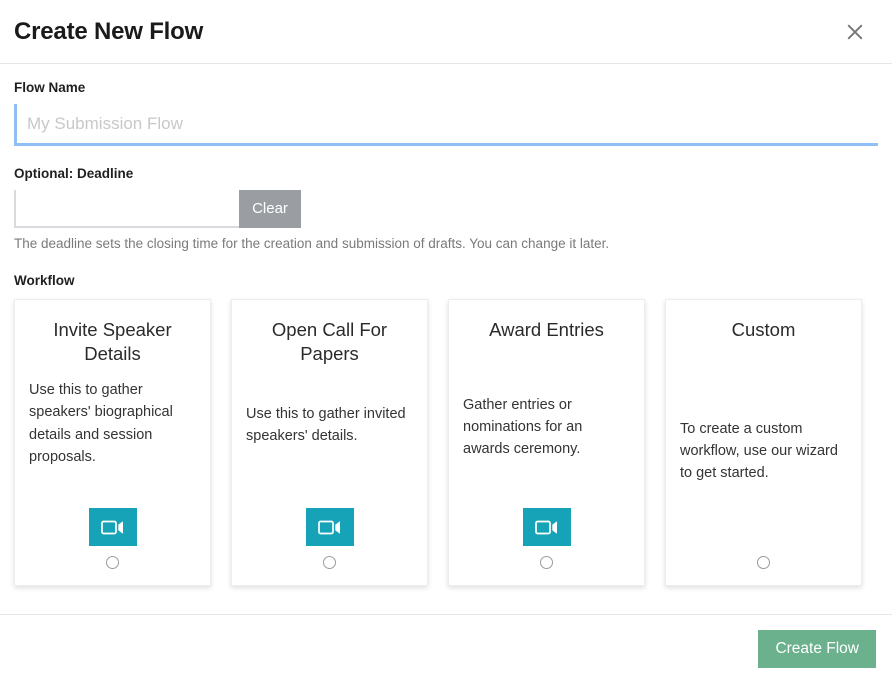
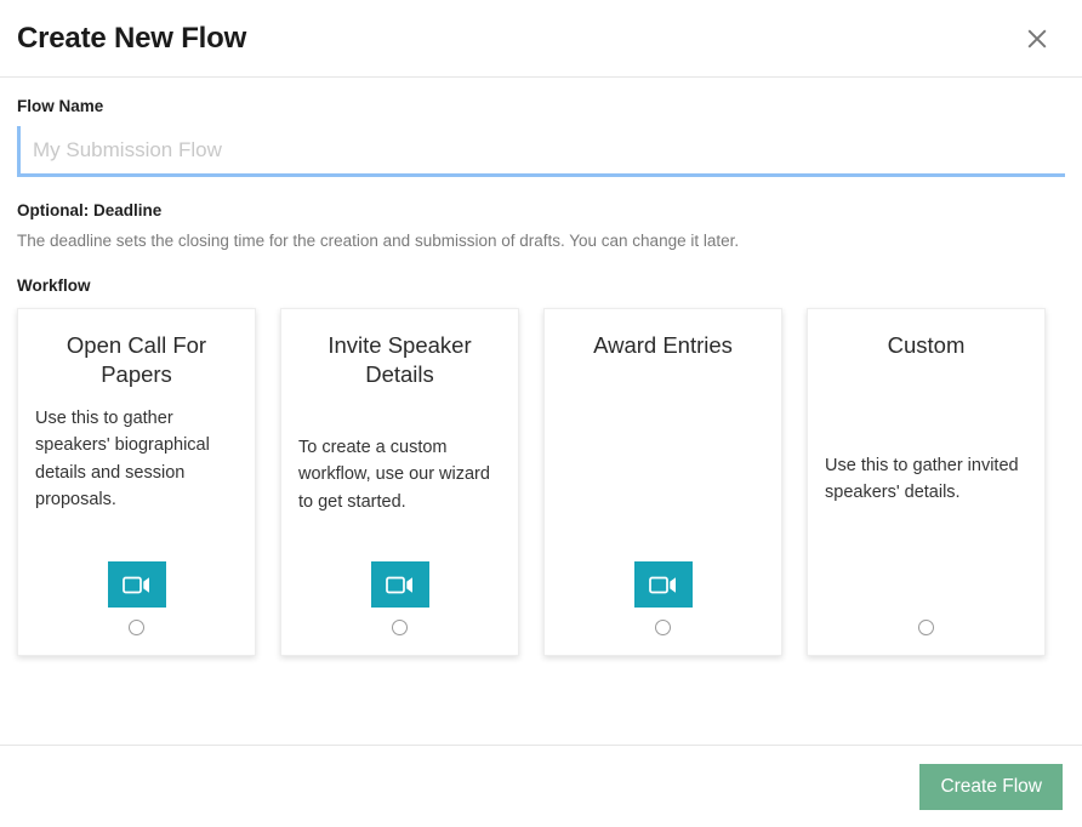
  Create New Flow
  Flow Name
  My Submission Flow
  Optional: Deadline
- Clear
  The deadline sets the closing time for the creation and submission of drafts. You can change it later.
  Workflow
- Invite Speaker Details
+ Open Call For Papers
  Use this to gather speakers' biographical details and session proposals.
- Open Call For Papers
+ Invite Speaker Details
- Use this to gather invited speakers' details.
+ To create a custom workflow, use our wizard to get started.
  Award Entries
- Gather entries or nominations for an awards ceremony.
  Custom
- To create a custom workflow, use our wizard to get started.
+ Use this to gather invited speakers' details.
  Create Flow
